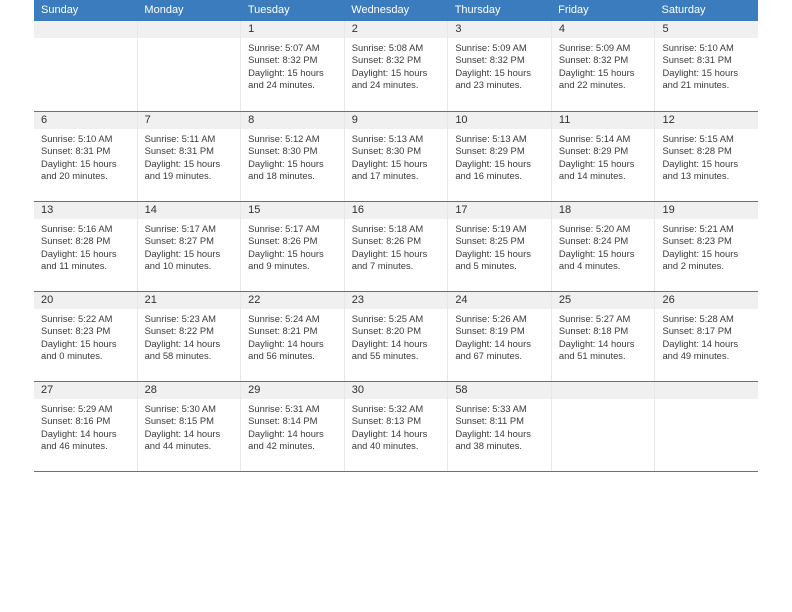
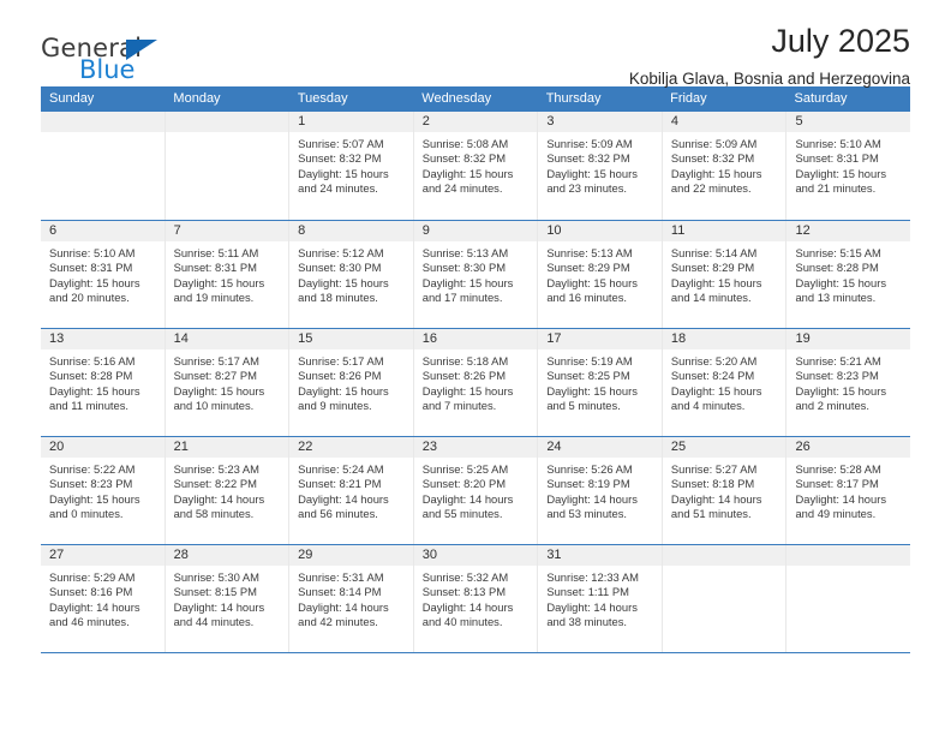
+ General
+ Blue
+ July 2025
+ Kobilja Glava, Bosnia and Herzegovina
  Sunday
  Monday
  Tuesday
  Wednesday
  Thursday
  Friday
  Saturday
  1
  Sunrise: 5:07 AM
  Sunset: 8:32 PM
  Daylight: 15 hours
  and 24 minutes.
  2
  Sunrise: 5:08 AM
  Sunset: 8:32 PM
  Daylight: 15 hours
  and 24 minutes.
  3
  Sunrise: 5:09 AM
  Sunset: 8:32 PM
  Daylight: 15 hours
  and 23 minutes.
  4
  Sunrise: 5:09 AM
  Sunset: 8:32 PM
  Daylight: 15 hours
  and 22 minutes.
  5
  Sunrise: 5:10 AM
  Sunset: 8:31 PM
  Daylight: 15 hours
  and 21 minutes.
  6
  Sunrise: 5:10 AM
  Sunset: 8:31 PM
  Daylight: 15 hours
  and 20 minutes.
  7
  Sunrise: 5:11 AM
  Sunset: 8:31 PM
  Daylight: 15 hours
  and 19 minutes.
  8
  Sunrise: 5:12 AM
  Sunset: 8:30 PM
  Daylight: 15 hours
  and 18 minutes.
  9
  Sunrise: 5:13 AM
  Sunset: 8:30 PM
  Daylight: 15 hours
  and 17 minutes.
  10
  Sunrise: 5:13 AM
  Sunset: 8:29 PM
  Daylight: 15 hours
  and 16 minutes.
  11
  Sunrise: 5:14 AM
  Sunset: 8:29 PM
  Daylight: 15 hours
  and 14 minutes.
  12
  Sunrise: 5:15 AM
  Sunset: 8:28 PM
  Daylight: 15 hours
  and 13 minutes.
  13
  Sunrise: 5:16 AM
  Sunset: 8:28 PM
  Daylight: 15 hours
  and 11 minutes.
  14
  Sunrise: 5:17 AM
  Sunset: 8:27 PM
  Daylight: 15 hours
  and 10 minutes.
  15
  Sunrise: 5:17 AM
  Sunset: 8:26 PM
  Daylight: 15 hours
  and 9 minutes.
  16
  Sunrise: 5:18 AM
  Sunset: 8:26 PM
  Daylight: 15 hours
  and 7 minutes.
  17
  Sunrise: 5:19 AM
  Sunset: 8:25 PM
  Daylight: 15 hours
  and 5 minutes.
  18
  Sunrise: 5:20 AM
  Sunset: 8:24 PM
  Daylight: 15 hours
  and 4 minutes.
  19
  Sunrise: 5:21 AM
  Sunset: 8:23 PM
  Daylight: 15 hours
  and 2 minutes.
  20
  Sunrise: 5:22 AM
  Sunset: 8:23 PM
  Daylight: 15 hours
  and 0 minutes.
  21
  Sunrise: 5:23 AM
  Sunset: 8:22 PM
  Daylight: 14 hours
  and 58 minutes.
  22
  Sunrise: 5:24 AM
  Sunset: 8:21 PM
  Daylight: 14 hours
  and 56 minutes.
  23
  Sunrise: 5:25 AM
  Sunset: 8:20 PM
  Daylight: 14 hours
  and 55 minutes.
  24
  Sunrise: 5:26 AM
  Sunset: 8:19 PM
  Daylight: 14 hours
- and 67 minutes.
+ and 53 minutes.
  25
  Sunrise: 5:27 AM
  Sunset: 8:18 PM
  Daylight: 14 hours
  and 51 minutes.
  26
  Sunrise: 5:28 AM
  Sunset: 8:17 PM
  Daylight: 14 hours
  and 49 minutes.
  27
  Sunrise: 5:29 AM
  Sunset: 8:16 PM
  Daylight: 14 hours
  and 46 minutes.
  28
  Sunrise: 5:30 AM
  Sunset: 8:15 PM
  Daylight: 14 hours
  and 44 minutes.
  29
  Sunrise: 5:31 AM
  Sunset: 8:14 PM
  Daylight: 14 hours
  and 42 minutes.
  30
  Sunrise: 5:32 AM
  Sunset: 8:13 PM
  Daylight: 14 hours
  and 40 minutes.
- 58
+ 31
- Sunrise: 5:33 AM
+ Sunrise: 12:33 AM
- Sunset: 8:11 PM
+ Sunset: 1:11 PM
  Daylight: 14 hours
  and 38 minutes.
